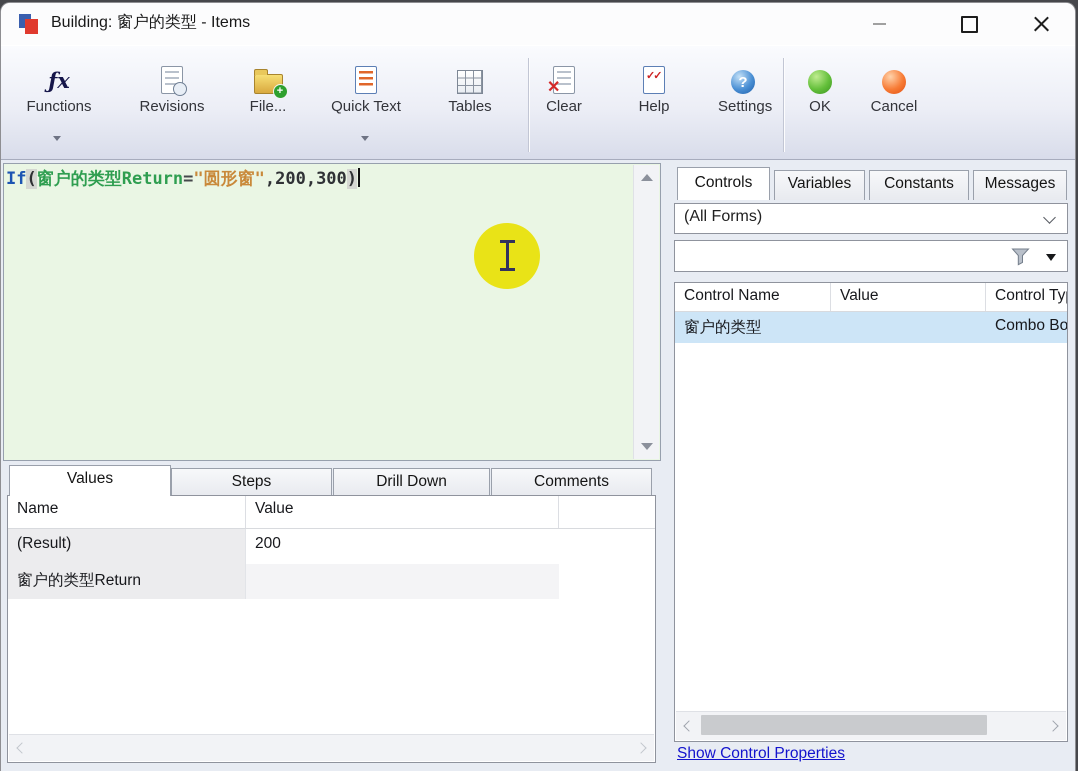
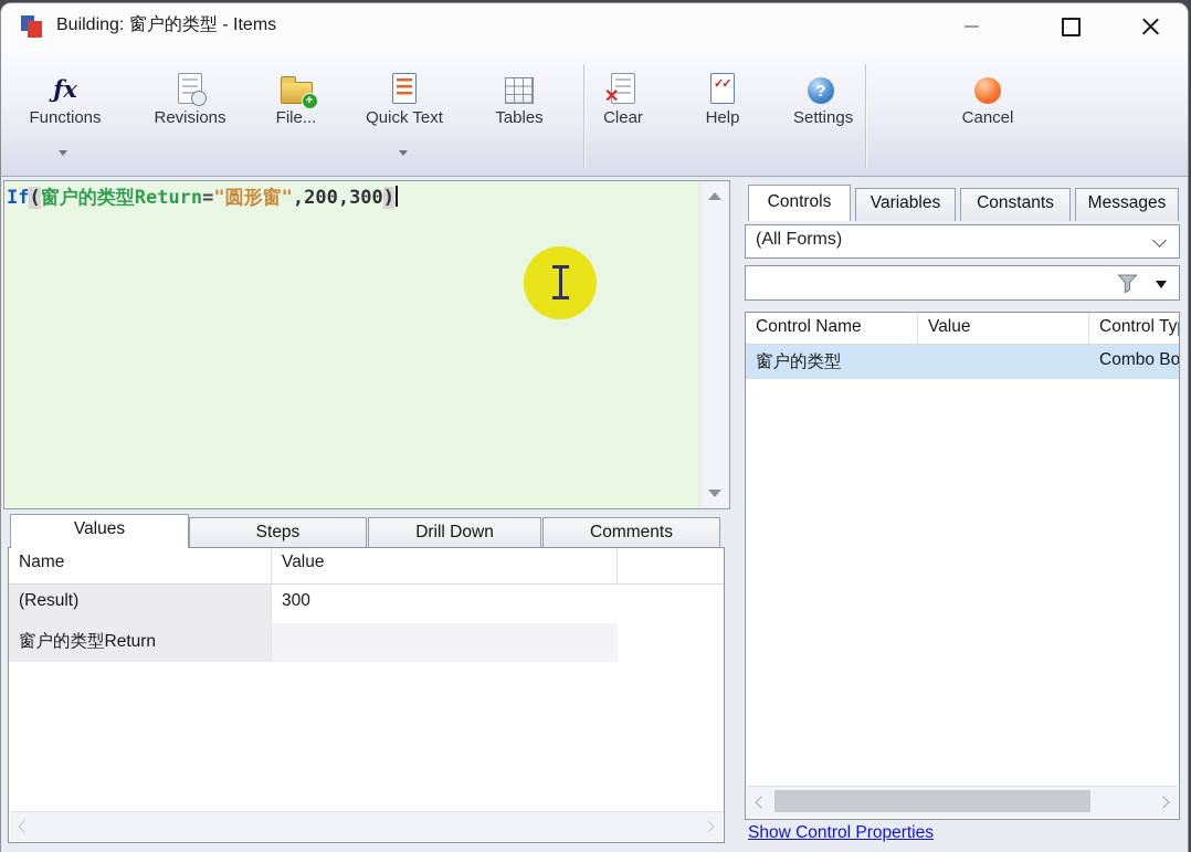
  Building: 窗户的类型 - Items
  ƒx
  Functions
  Revisions
  File...
  Quick Text
  Tables
  ✕
  Clear
  ✓✓
  Help
  ?
  Settings
- OK
  Cancel
  If(窗户的类型Return="圆形窗",200,300)
  Values
  Steps
  Drill Down
  Comments
  Name
  Value
  (Result)
- 200
+ 300
  窗户的类型Return
  Controls
  Variables
  Constants
  Messages
  (All Forms)
  Control Name
  Value
  Control Ty
  窗户的类型
  Combo Bo
  Show Control Properties
